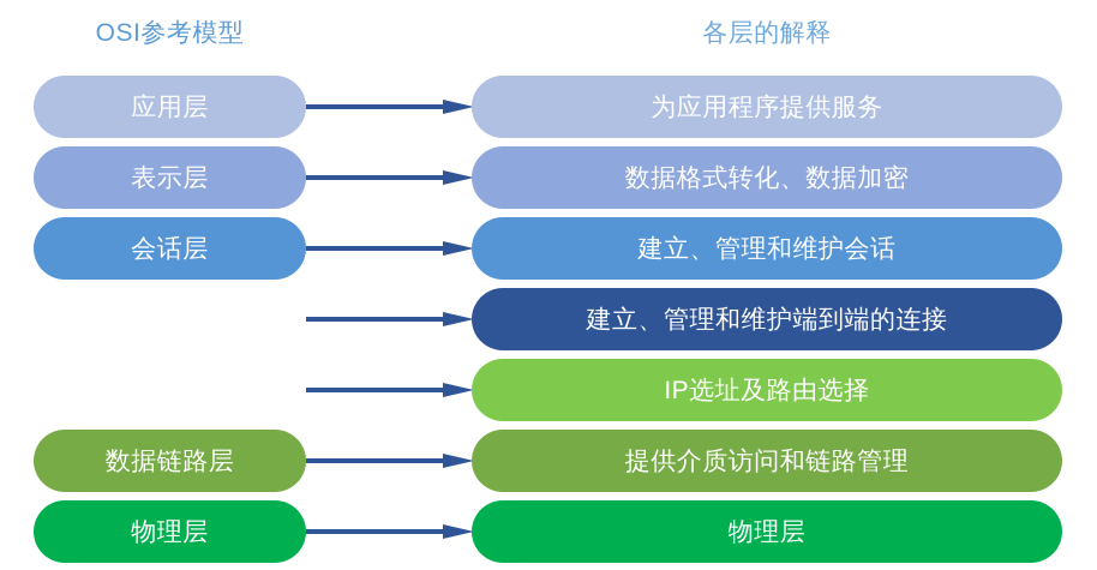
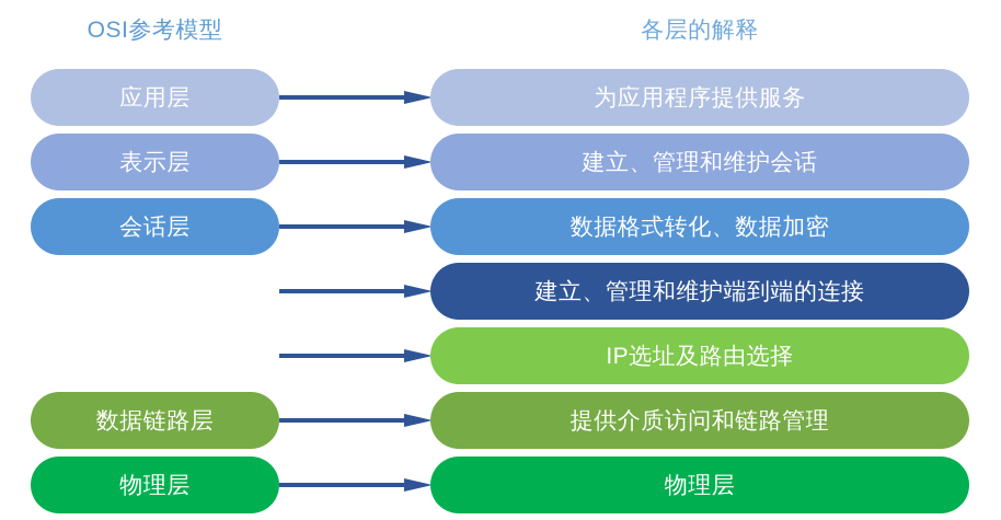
  OSI参考模型
  各层的解释
  应用层
  为应用程序提供服务
  表示层
- 数据格式转化、数据加密
+ 建立、管理和维护会话
  会话层
- 建立、管理和维护会话
+ 数据格式转化、数据加密
  建立、管理和维护端到端的连接
  IP选址及路由选择
  数据链路层
  提供介质访问和链路管理
  物理层
  物理层
